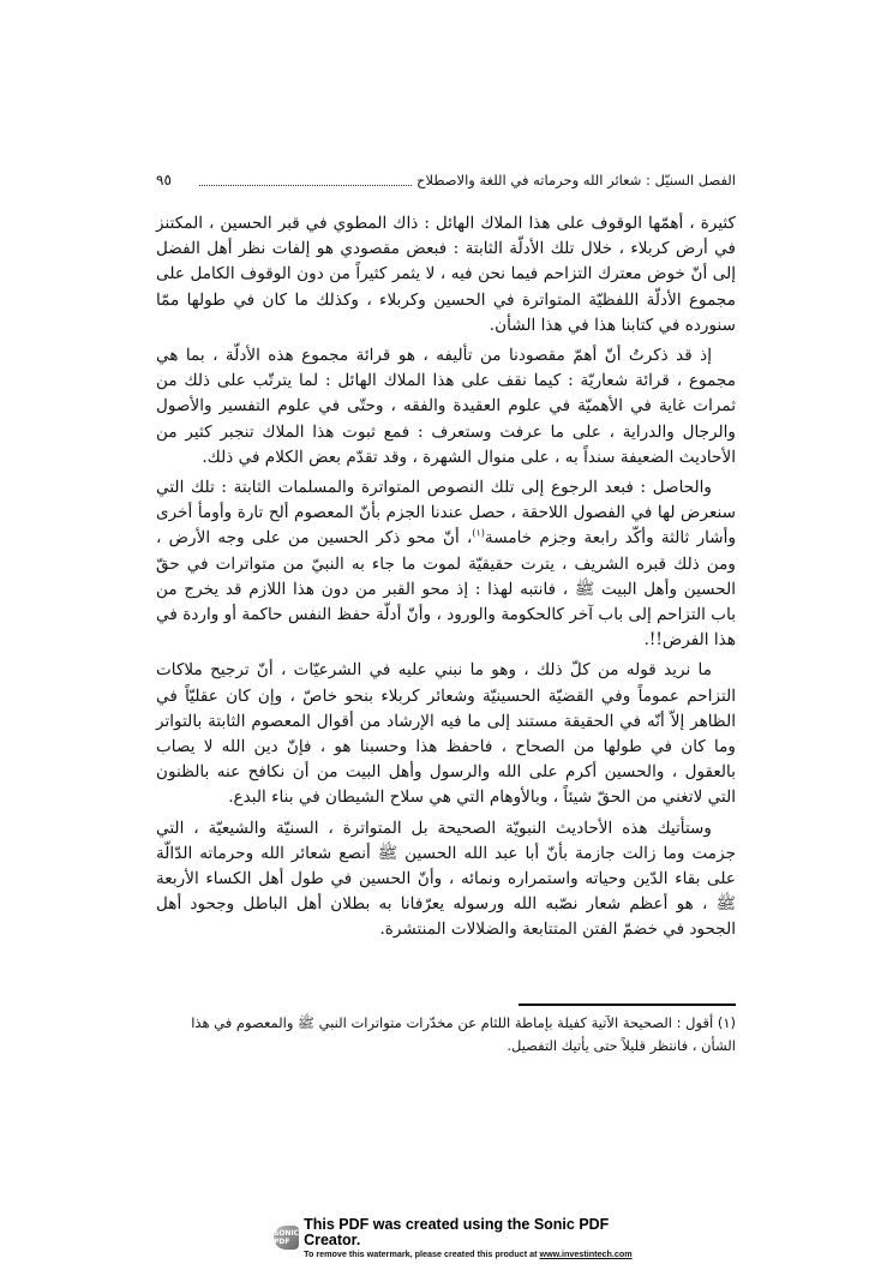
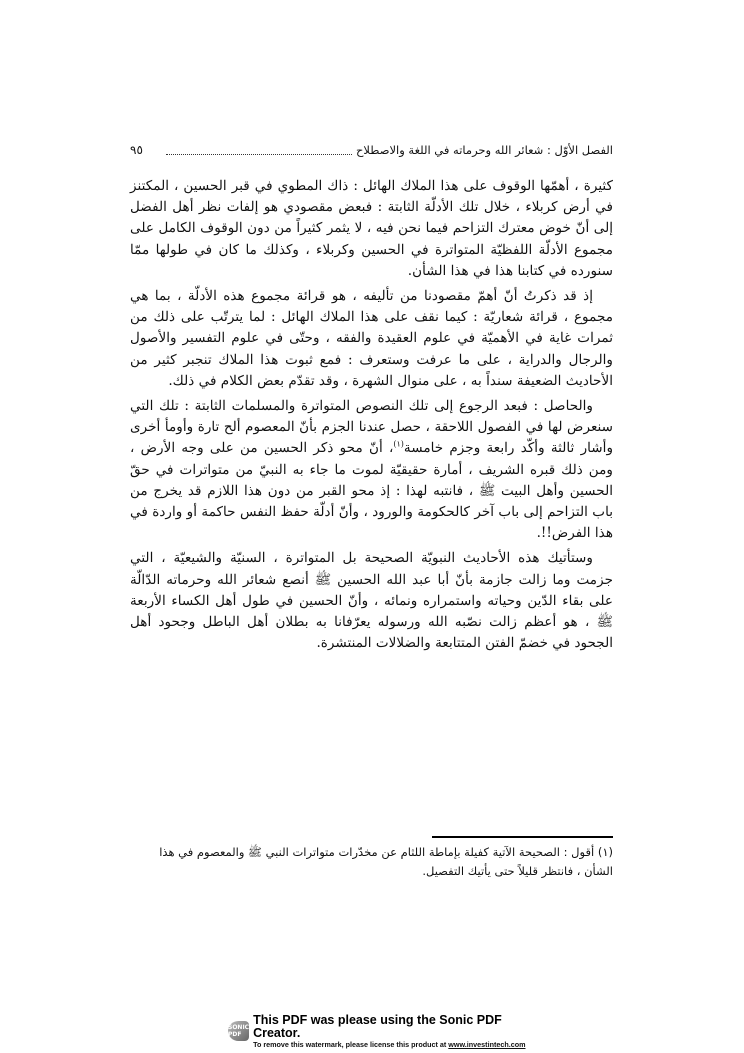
- الفصل السنيّل : شعائر الله وحرماته في اللغة والاصطلاح
+ الفصل الأوّل : شعائر الله وحرماته في اللغة والاصطلاح
  ٩٥
  كثيرة ، أهمّها الوقوف على هذا الملاك الهائل : ذاك المطوي في قبر الحسين ، المكتنز في أرض كربلاء ، خلال تلك الأدلّة الثابتة : فبعض مقصودي هو إلفات نظر أهل الفضل إلى أنّ خوض معترك التزاحم فيما نحن فيه ، لا يثمر كثيراً من دون الوقوف الكامل على مجموع الأدلّة اللفظيّة المتواترة في الحسين وكربلاء ، وكذلك ما كان في طولها ممّا سنورده في كتابنا هذا في هذا الشأن.
  إذ قد ذكرتُ أنّ أهمّ مقصودنا من تأليفه ، هو قرائة مجموع هذه الأدلّة ، بما هي مجموع ، قرائة شعاريّة : كيما نقف على هذا الملاك الهائل : لما يترتّب على ذلك من ثمرات غاية في الأهميّة في علوم العقيدة والفقه ، وحتّى في علوم التفسير والأصول والرجال والدراية ، على ما عرفت وستعرف : فمع ثبوت هذا الملاك تنجبر كثير من الأحاديث الضعيفة سنداً به ، على منوال الشهرة ، وقد تقدّم بعض الكلام في ذلك.
- والحاصل : فبعد الرجوع إلى تلك النصوص المتواترة والمسلمات الثابتة : تلك التي سنعرض لها في الفصول اللاحقة ، حصل عندنا الجزم بأنّ المعصوم ألح تارة وأومأ أخرى وأشار ثالثة وأكّد رابعة وجزم خامسة(١)، أنّ محو ذكر الحسين من على وجه الأرض ، ومن ذلك قبره الشريف ، يترت حقيقيّة لموت ما جاء به النبيّ من متواترات في حقّ الحسين وأهل البيت ﷺ ، فانتبه لهذا : إذ محو القبر من دون هذا اللازم قد يخرج من باب التزاحم إلى باب آخر كالحكومة والورود ، وأنّ أدلّة حفظ النفس حاكمة أو واردة في هذا الفرض!!.
+ والحاصل : فبعد الرجوع إلى تلك النصوص المتواترة والمسلمات الثابتة : تلك التي سنعرض لها في الفصول اللاحقة ، حصل عندنا الجزم بأنّ المعصوم ألح تارة وأومأ أخرى وأشار ثالثة وأكّد رابعة وجزم خامسة(١)، أنّ محو ذكر الحسين من على وجه الأرض ، ومن ذلك قبره الشريف ، أمارة حقيقيّة لموت ما جاء به النبيّ من متواترات في حقّ الحسين وأهل البيت ﷺ ، فانتبه لهذا : إذ محو القبر من دون هذا اللازم قد يخرج من باب التزاحم إلى باب آخر كالحكومة والورود ، وأنّ أدلّة حفظ النفس حاكمة أو واردة في هذا الفرض!!.
- ما نريد قوله من كلّ ذلك ، وهو ما نبني عليه في الشرعيّات ، أنّ ترجيح ملاكات التزاحم عموماً وفي القضيّة الحسينيّة وشعائر كربلاء بنحو خاصّ ، وإن كان عقليّاً في الظاهر إلاّ أنّه في الحقيقة مستند إلى ما فيه الإرشاد من أقوال المعصوم الثابتة بالتواتر وما كان في طولها من الصحاح ، فاحفظ هذا وحسبنا هو ، فإنّ دين الله لا يصاب بالعقول ، والحسين أكرم على الله والرسول وأهل البيت من أن نكافح عنه بالظنون التي لاتغني من الحقّ شيئاً ، وبالأوهام التي هي سلاح الشيطان في بناء البدع.
- وستأتيك هذه الأحاديث النبويّة الصحيحة بل المتواترة ، السنيّة والشيعيّة ، التي جزمت وما زالت جازمة بأنّ أبا عبد الله الحسين ﷺ أنصع شعائر الله وحرماته الدّالّة على بقاء الدّين وحياته واستمراره ونمائه ، وأنّ الحسين في طول أهل الكساء الأربعة ﷺ ، هو أعظم شعار نصّبه الله ورسوله يعرّفانا به بطلان أهل الباطل وجحود أهل الجحود في خضمّ الفتن المتتابعة والضلالات المنتشرة.
+ وستأتيك هذه الأحاديث النبويّة الصحيحة بل المتواترة ، السنيّة والشيعيّة ، التي جزمت وما زالت جازمة بأنّ أبا عبد الله الحسين ﷺ أنصع شعائر الله وحرماته الدّالّة على بقاء الدّين وحياته واستمراره ونمائه ، وأنّ الحسين في طول أهل الكساء الأربعة ﷺ ، هو أعظم زالت نصّبه الله ورسوله يعرّفانا به بطلان أهل الباطل وجحود أهل الجحود في خضمّ الفتن المتتابعة والضلالات المنتشرة.
  (١) أقول : الصحيحة الآتية كفيلة بإماطة اللثام عن مخدّرات متواترات النبي ﷺ والمعصوم في هذا الشأن ، فانتظر قليلاً حتى يأتيك التفصيل.
- This PDF was created using the Sonic PDF Creator.
+ This PDF was please using the Sonic PDF Creator.
- To remove this watermark, please created this product at www.investintech.com
+ To remove this watermark, please license this product at www.investintech.com
